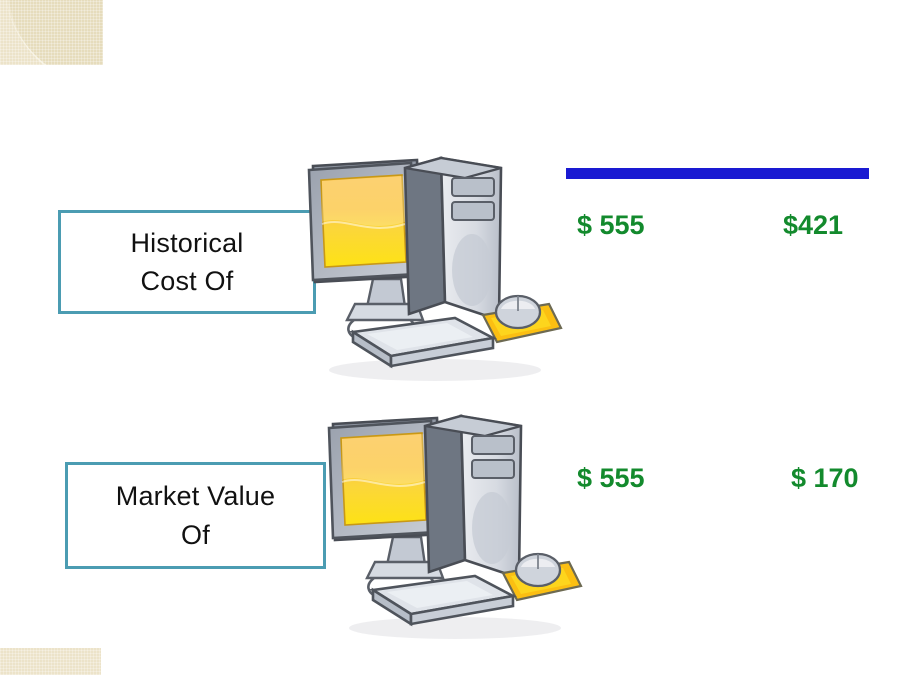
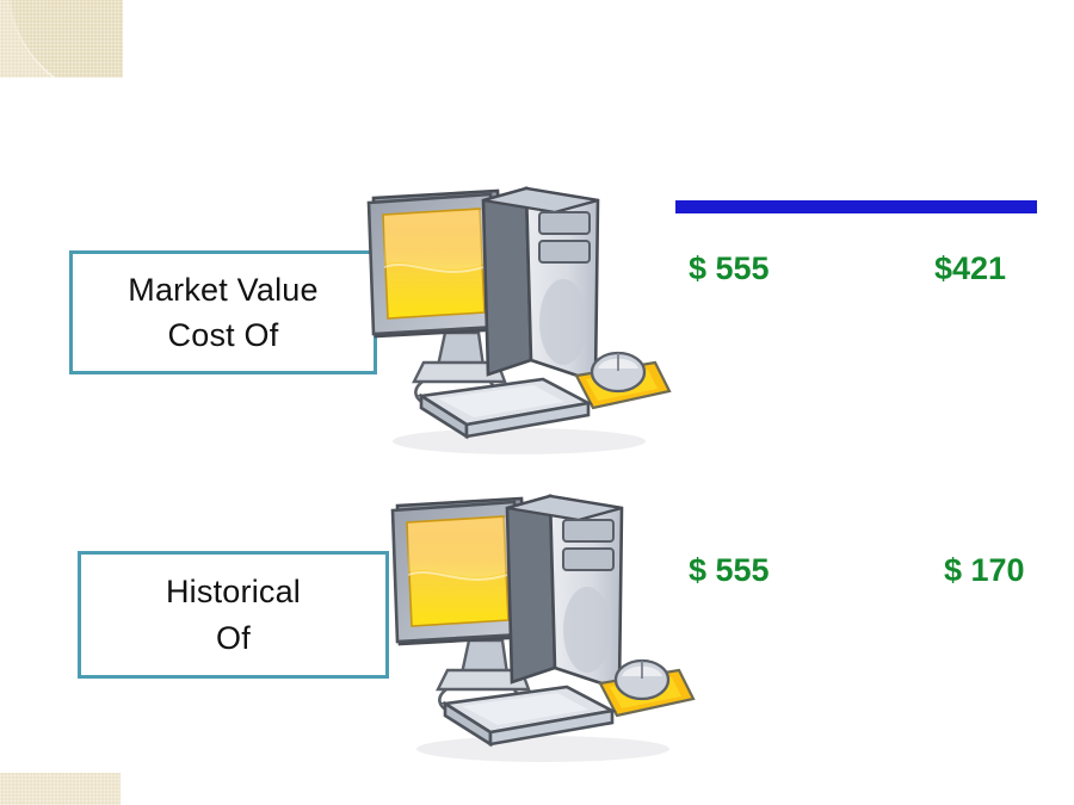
- Historical
+ Market Value
  Cost Of
  $ 555
  $421
- Market Value
+ Historical
  Of
  $ 555
  $ 170
